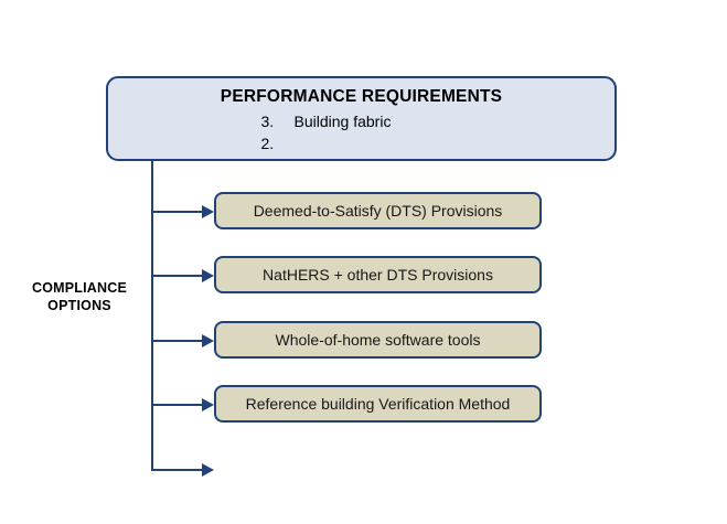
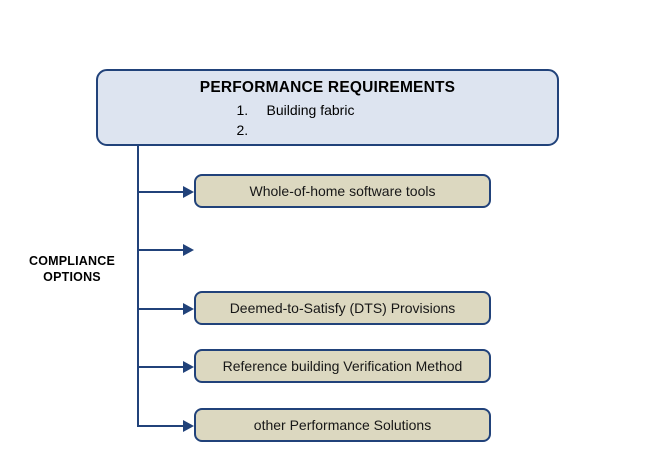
  PERFORMANCE REQUIREMENTS
- 3.
+ 1.
  Building fabric
  2.
- Deemed-to-Satisfy (DTS) Provisions
+ Whole-of-home software tools
- NatHERS + other DTS Provisions
- Whole-of-home software tools
+ Deemed-to-Satisfy (DTS) Provisions
  Reference building Verification Method
+ other Performance Solutions
  COMPLIANCE
  OPTIONS
